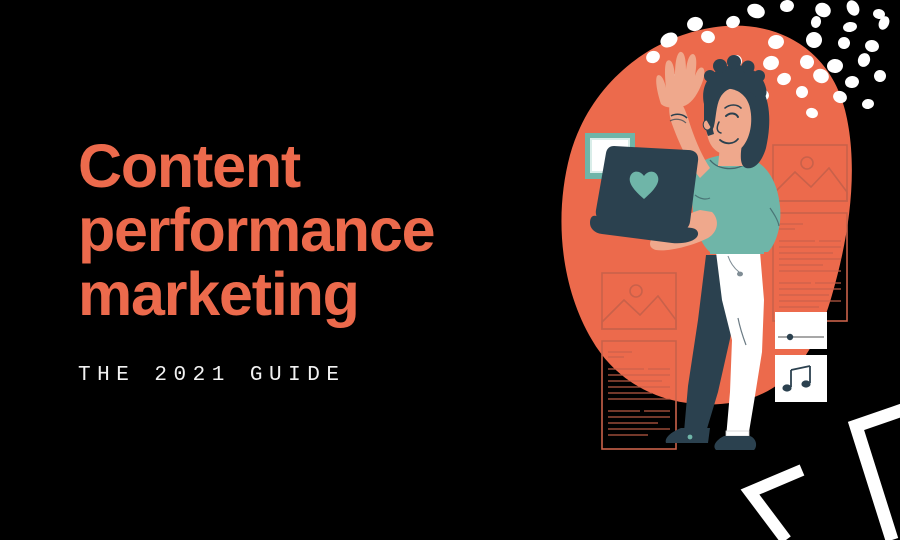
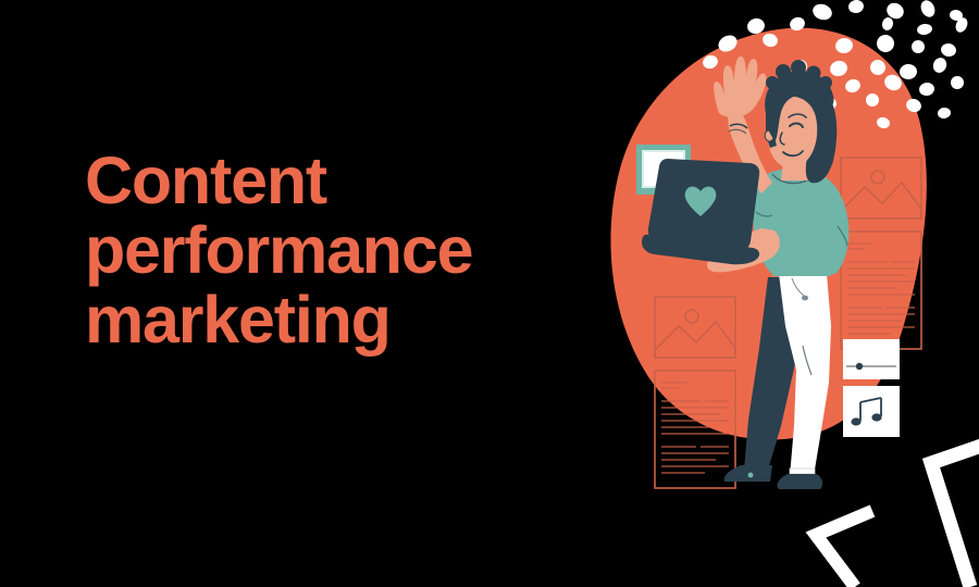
  Content
  performance
  marketing
- THE 2021 GUIDE
